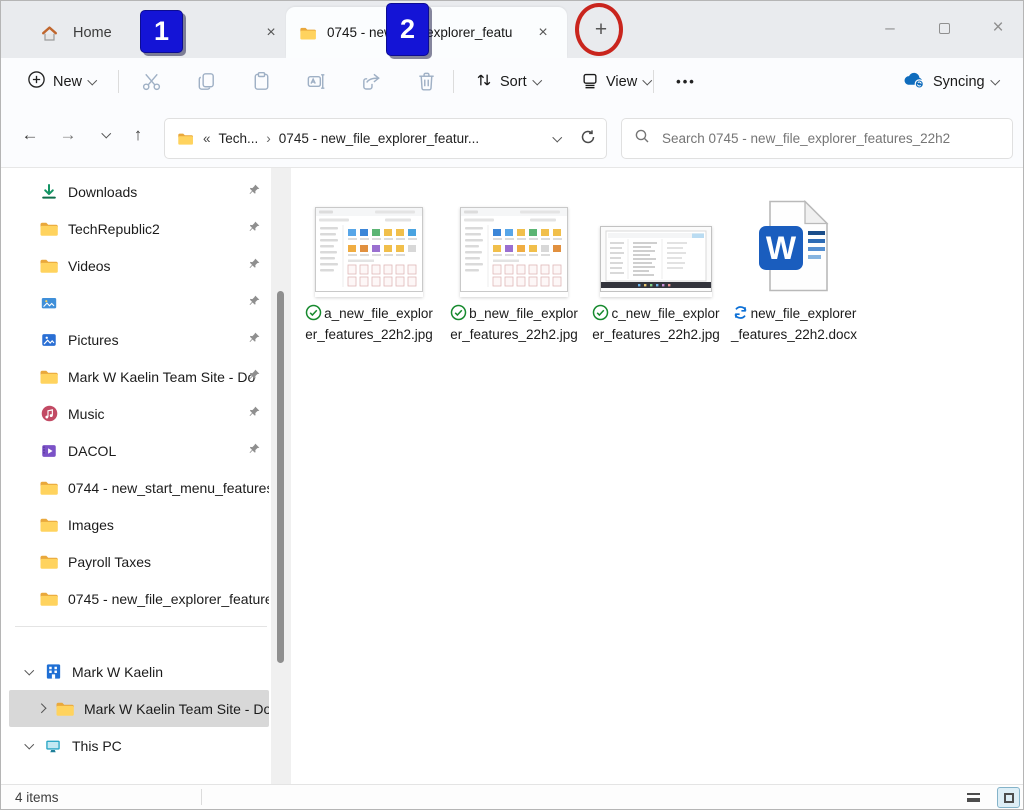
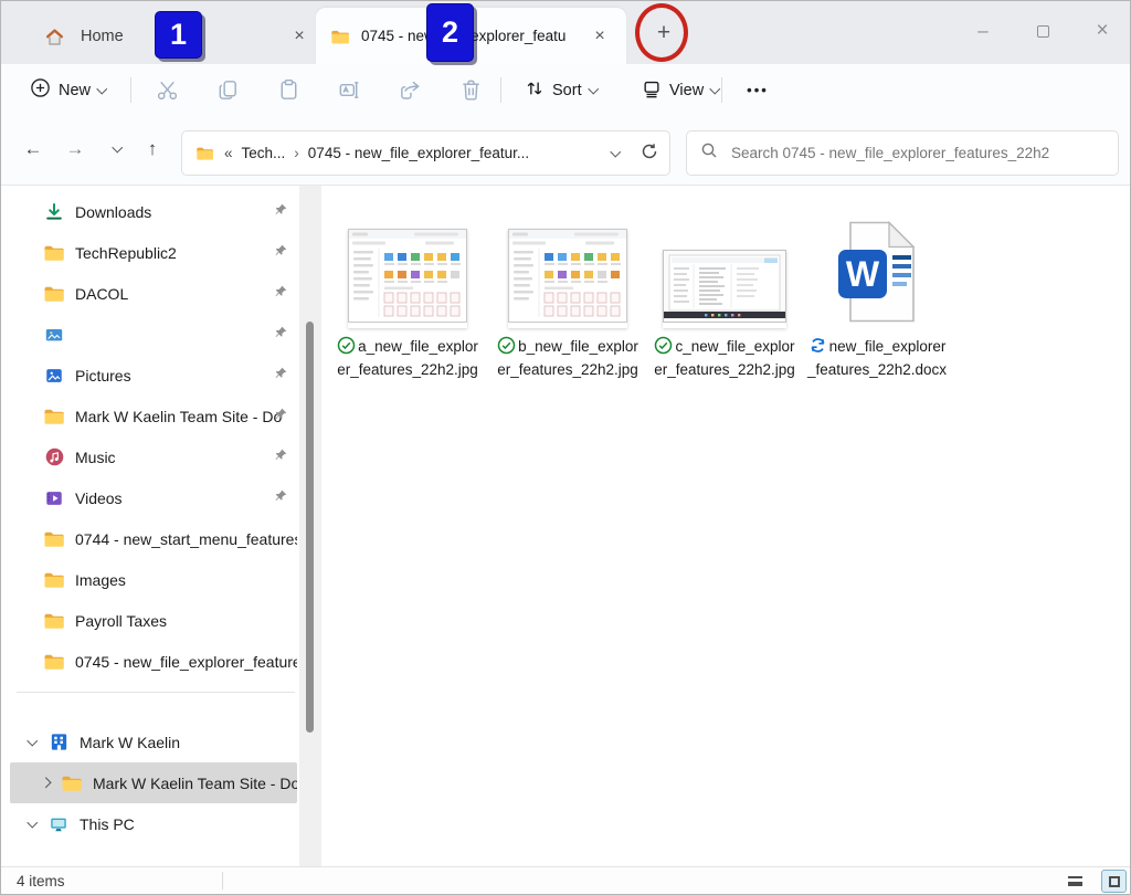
  Home
  ×
  0745 - neexplorer_featu
  ×
  +
  –
  ×
  1
  2
  New
  Sort
  View
  •••
- Syncing
  ←
  →
  ↑
  «
  Tech...
  ›
  0745 - new_file_explorer_featur...
  Search 0745 - new_file_explorer_features_22h2
  Downloads
  TechRepublic2
- Videos
+ DACOL
  Pictures
  Mark W Kaelin Team Site - D
  Music
- DACOL
+ Videos
  0744 - new_start_menu_feature
  Images
  Payroll Taxes
  0745 - new_file_explorer_feature
  Mark W Kaelin
  Mark W Kaelin Team Site - Do
  This PC
  a_new_file_explorer_features_22h2.jpg
  b_new_file_explorer_features_22h2.jpg
  c_new_file_explorer_features_22h2.jpg
  W
  new_file_explorer_features_22h2.docx
  4 items
